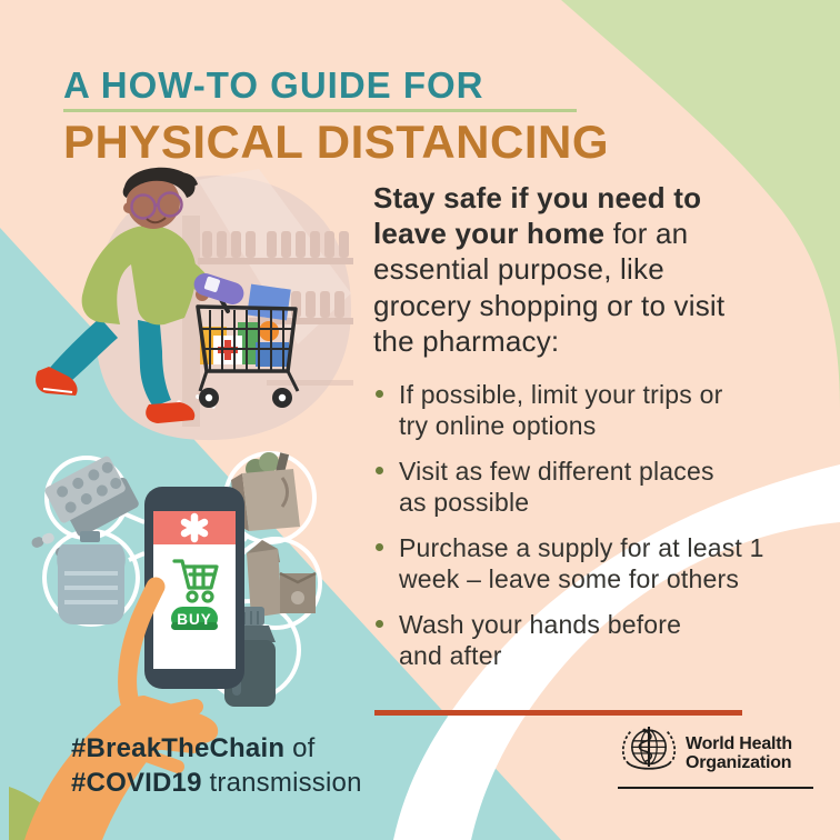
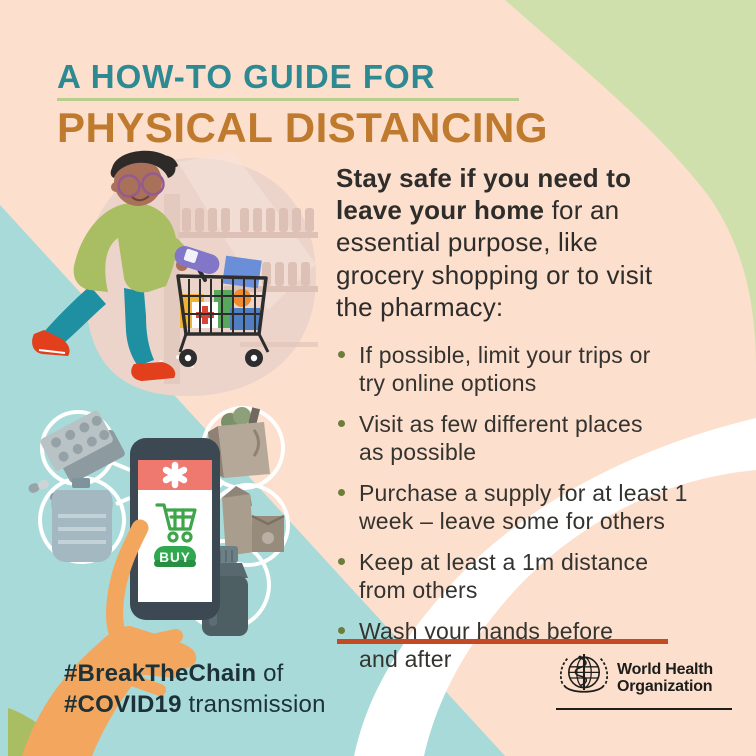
  BUY
  A HOW-TO GUIDE FOR
  PHYSICAL DISTANCING
  Stay safe if you need to
  leave your home for an
  essential purpose, like
  grocery shopping or to visit
  the pharmacy:
  If possible, limit your trips or
  try online options
  Visit as few different places
  as possible
  Purchase a supply for at least 1
  week – leave some for others
+ Keep at least a 1m distance
+ from others
  Wash your hands before
  and after
  #BreakTheChain of
  #COVID19 transmission
  World Health
  Organization
